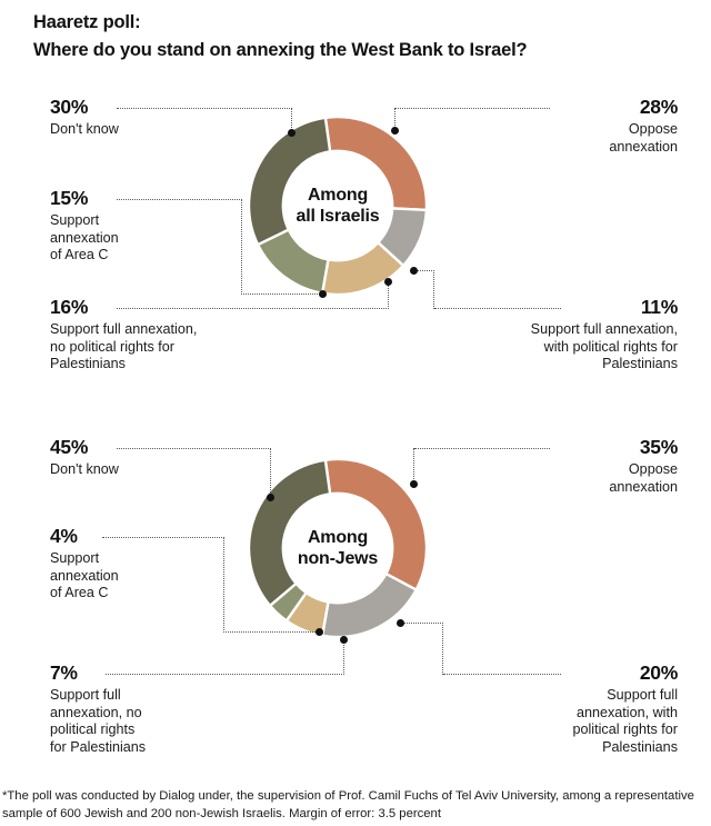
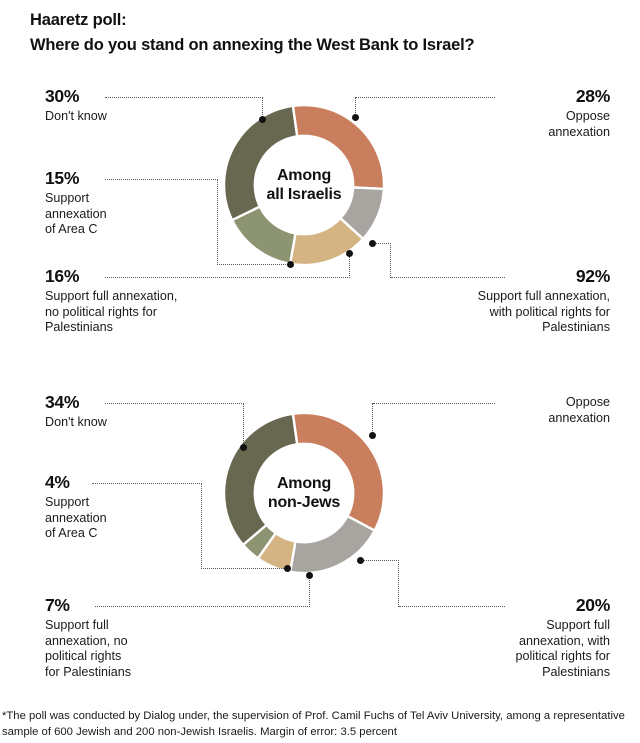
  Haaretz poll:
  Where do you stand on annexing the West Bank to Israel?
  Among
  all Israelis
  30%
  Don't know
  15%
  Support
  annexation
  of Area C
  16%
  Support full annexation,
  no political rights for
  Palestinians
  28%
  Oppose
  annexation
- 11%
+ 92%
  Support full annexation,
  with political rights for
  Palestinians
  Among
  non-Jews
- 45%
+ 34%
  Don't know
  4%
  Support
  annexation
  of Area C
  7%
  Support full
  annexation, no
  political rights
  for Palestinians
- 35%
  Oppose
  annexation
  20%
  Support full
  annexation, with
  political rights for
  Palestinians
  *The poll was conducted by Dialog under, the supervision of Prof. Camil Fuchs of Tel Aviv University, among a representative sample of 600 Jewish and 200 non-Jewish Israelis. Margin of error: 3.5 percent
